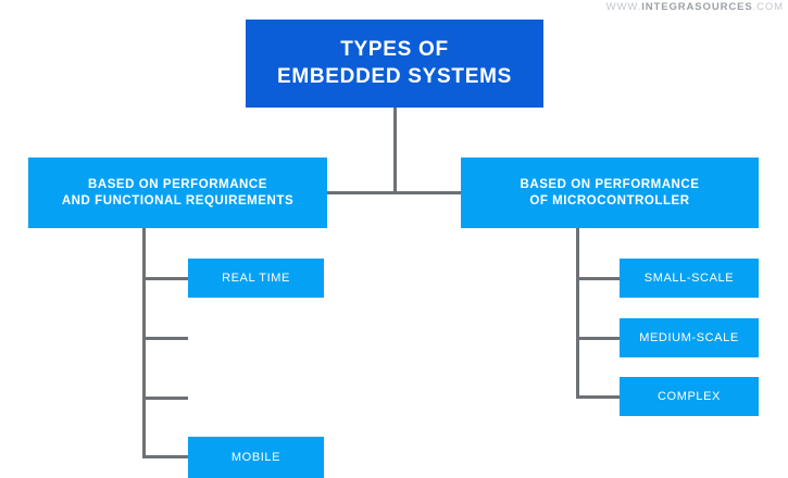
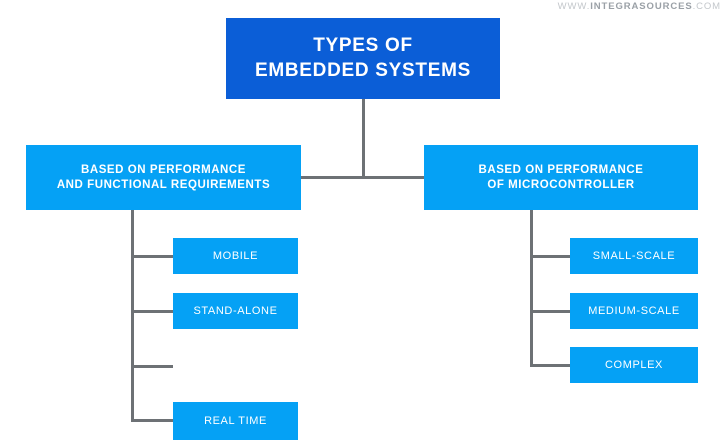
  WWW.INTEGRASOURCES.COM
  TYPES OF
  EMBEDDED SYSTEMS
  BASED ON PERFORMANCE
  AND FUNCTIONAL REQUIREMENTS
  BASED ON PERFORMANCE
  OF MICROCONTROLLER
- REAL TIME
+ MOBILE
+ STAND-ALONE
- MOBILE
+ REAL TIME
  SMALL-SCALE
  MEDIUM-SCALE
  COMPLEX
